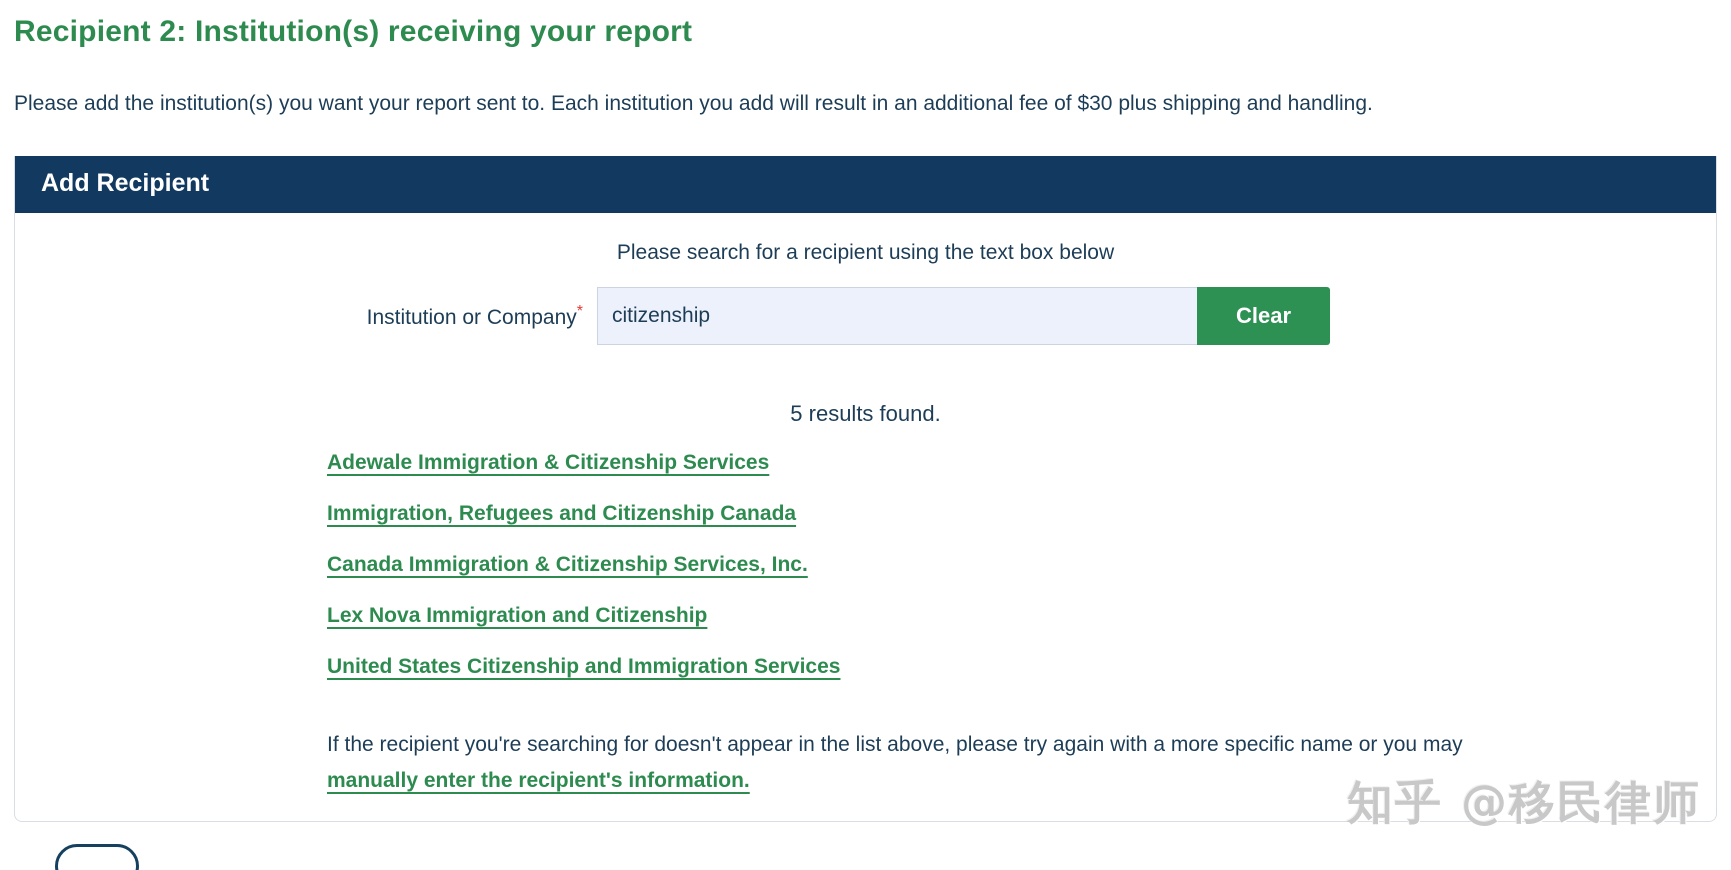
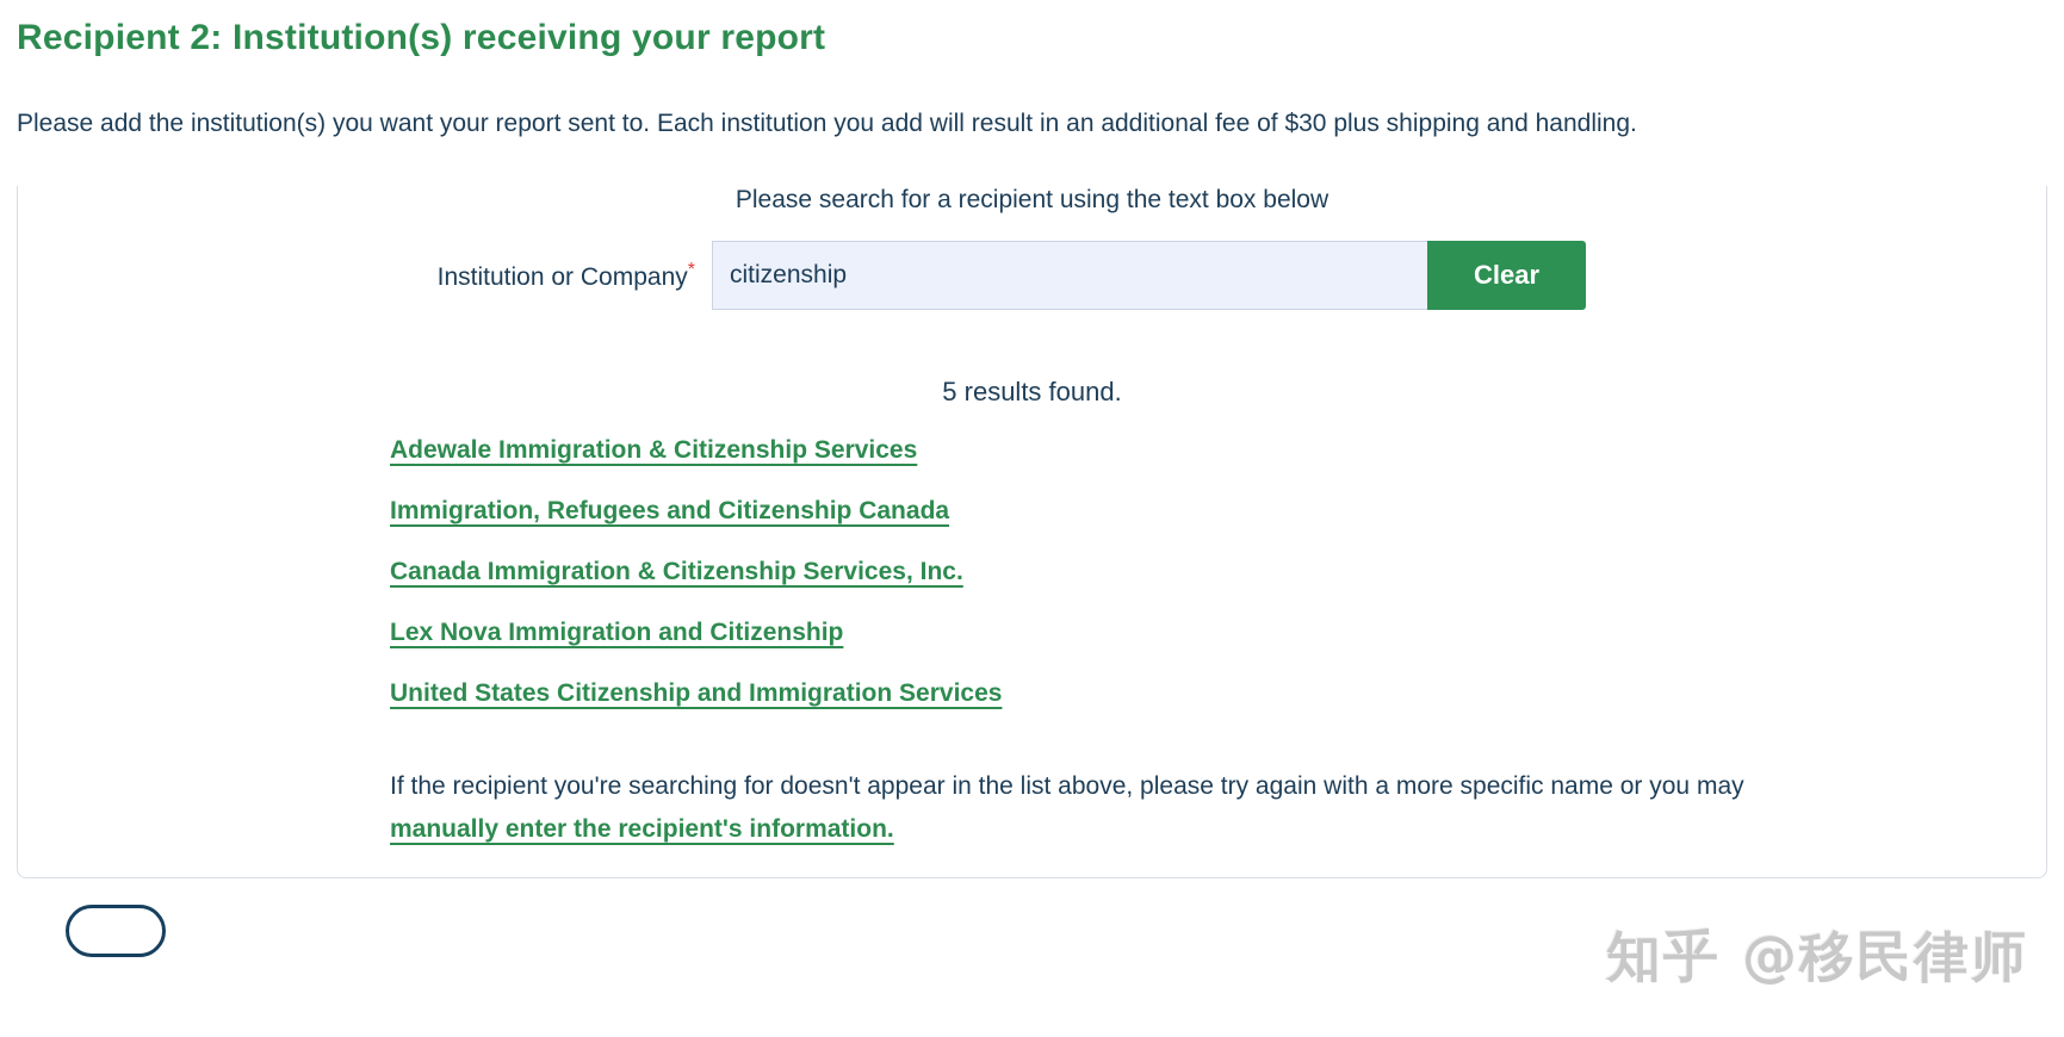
  Recipient 2: Institution(s) receiving your report
  Please add the institution(s) you want your report sent to. Each institution you add will result in an additional fee of $30 plus shipping and handling.
- Add Recipient
  Please search for a recipient using the text box below
  Institution or Company*
  citizenship
  Clear
  5 results found.
  Adewale Immigration & Citizenship Services
  Immigration, Refugees and Citizenship Canada
  Canada Immigration & Citizenship Services, Inc.
  Lex Nova Immigration and Citizenship
  United States Citizenship and Immigration Services
  If the recipient you're searching for doesn't appear in the list above, please try again with a more specific name or you may
  manually enter the recipient's information.
  知乎 @移民律师
